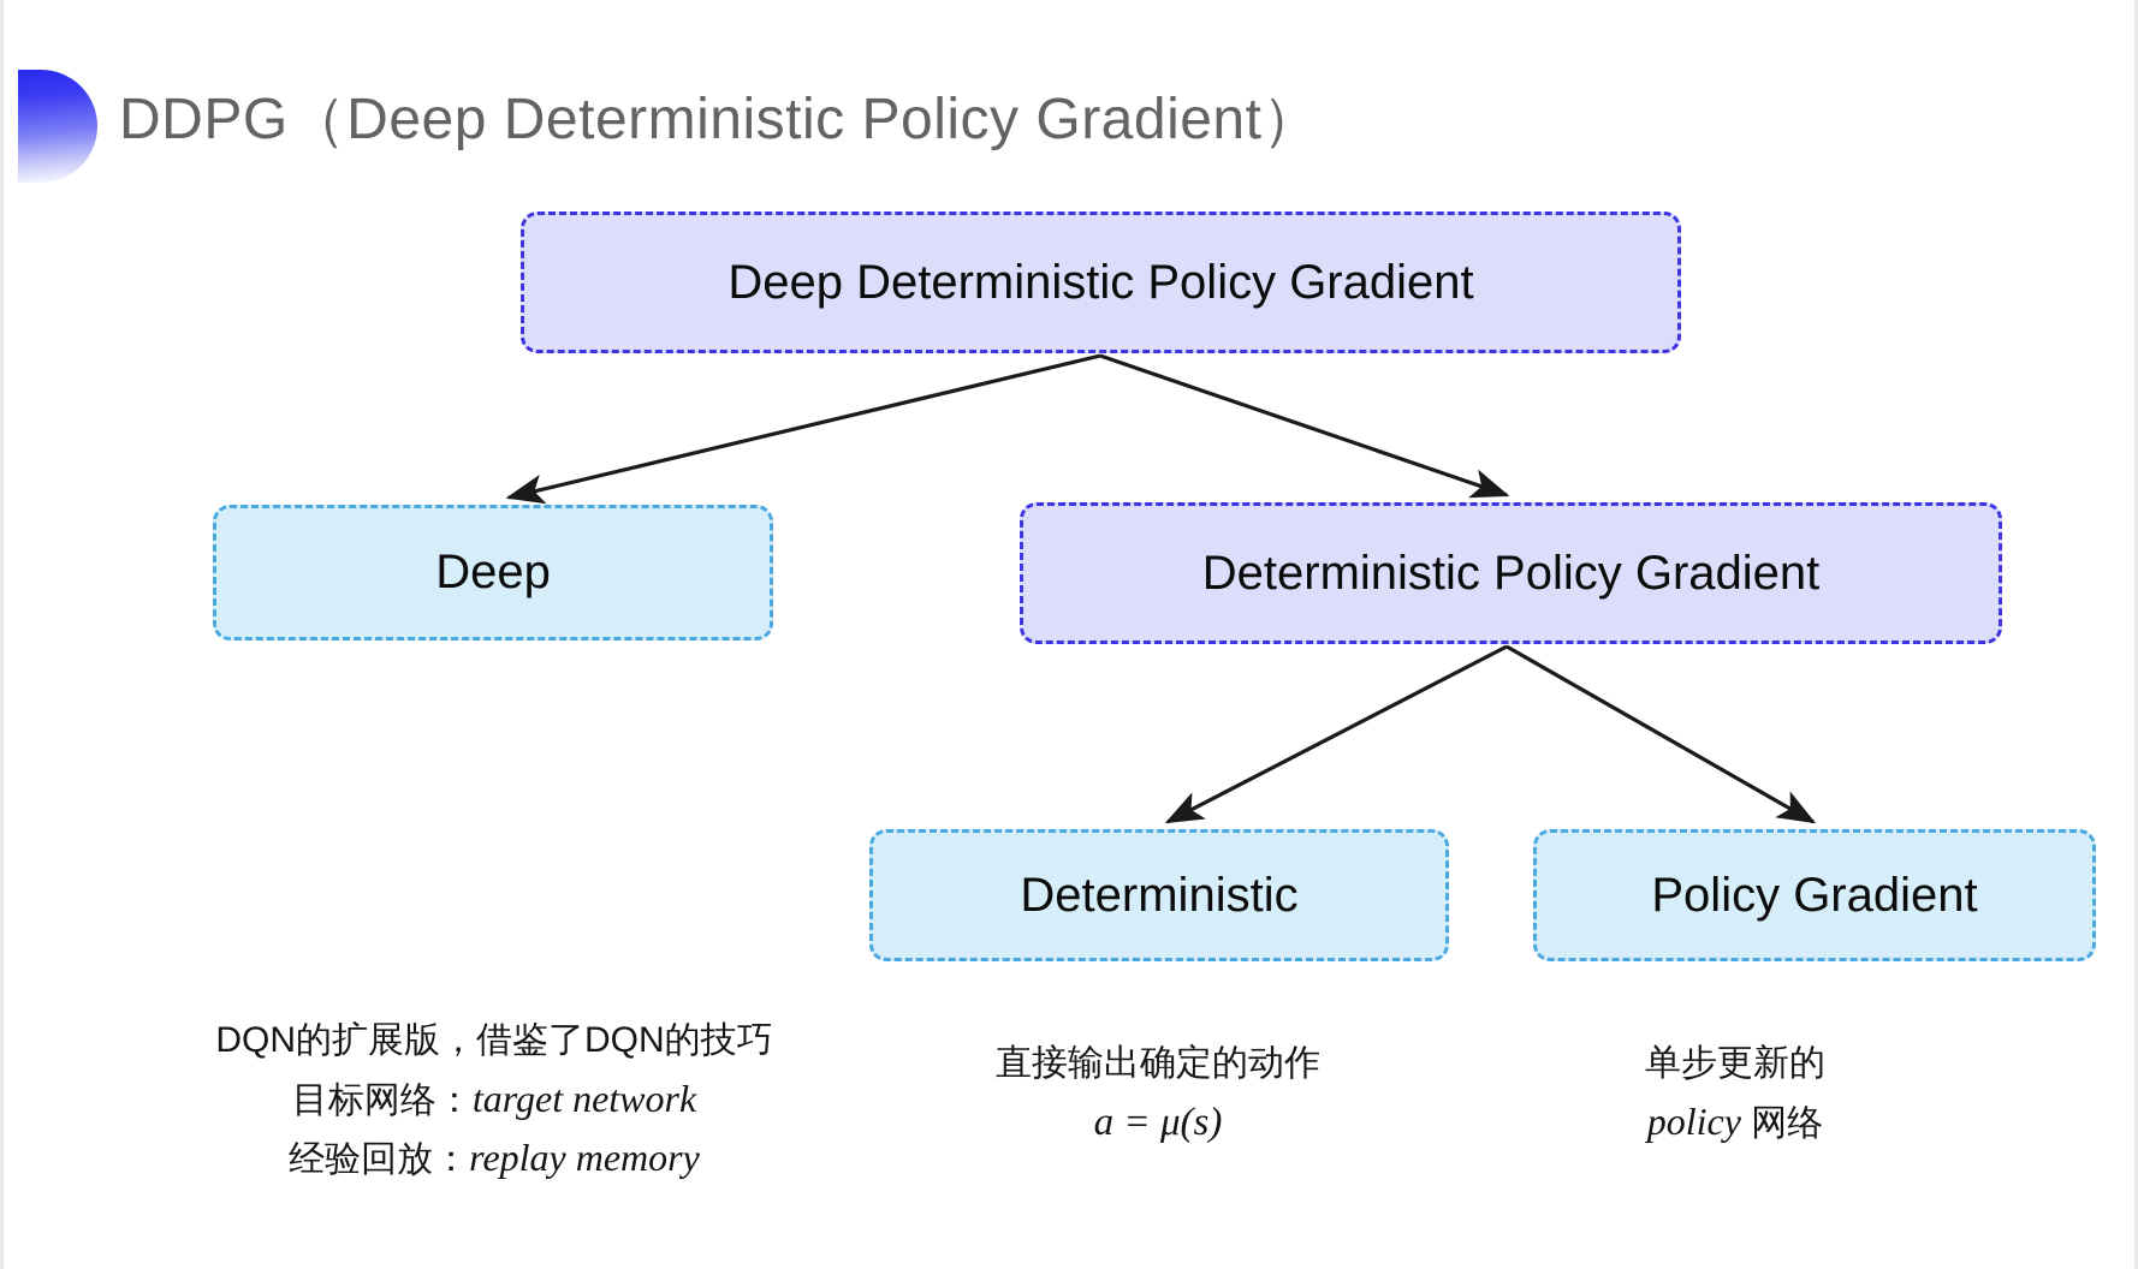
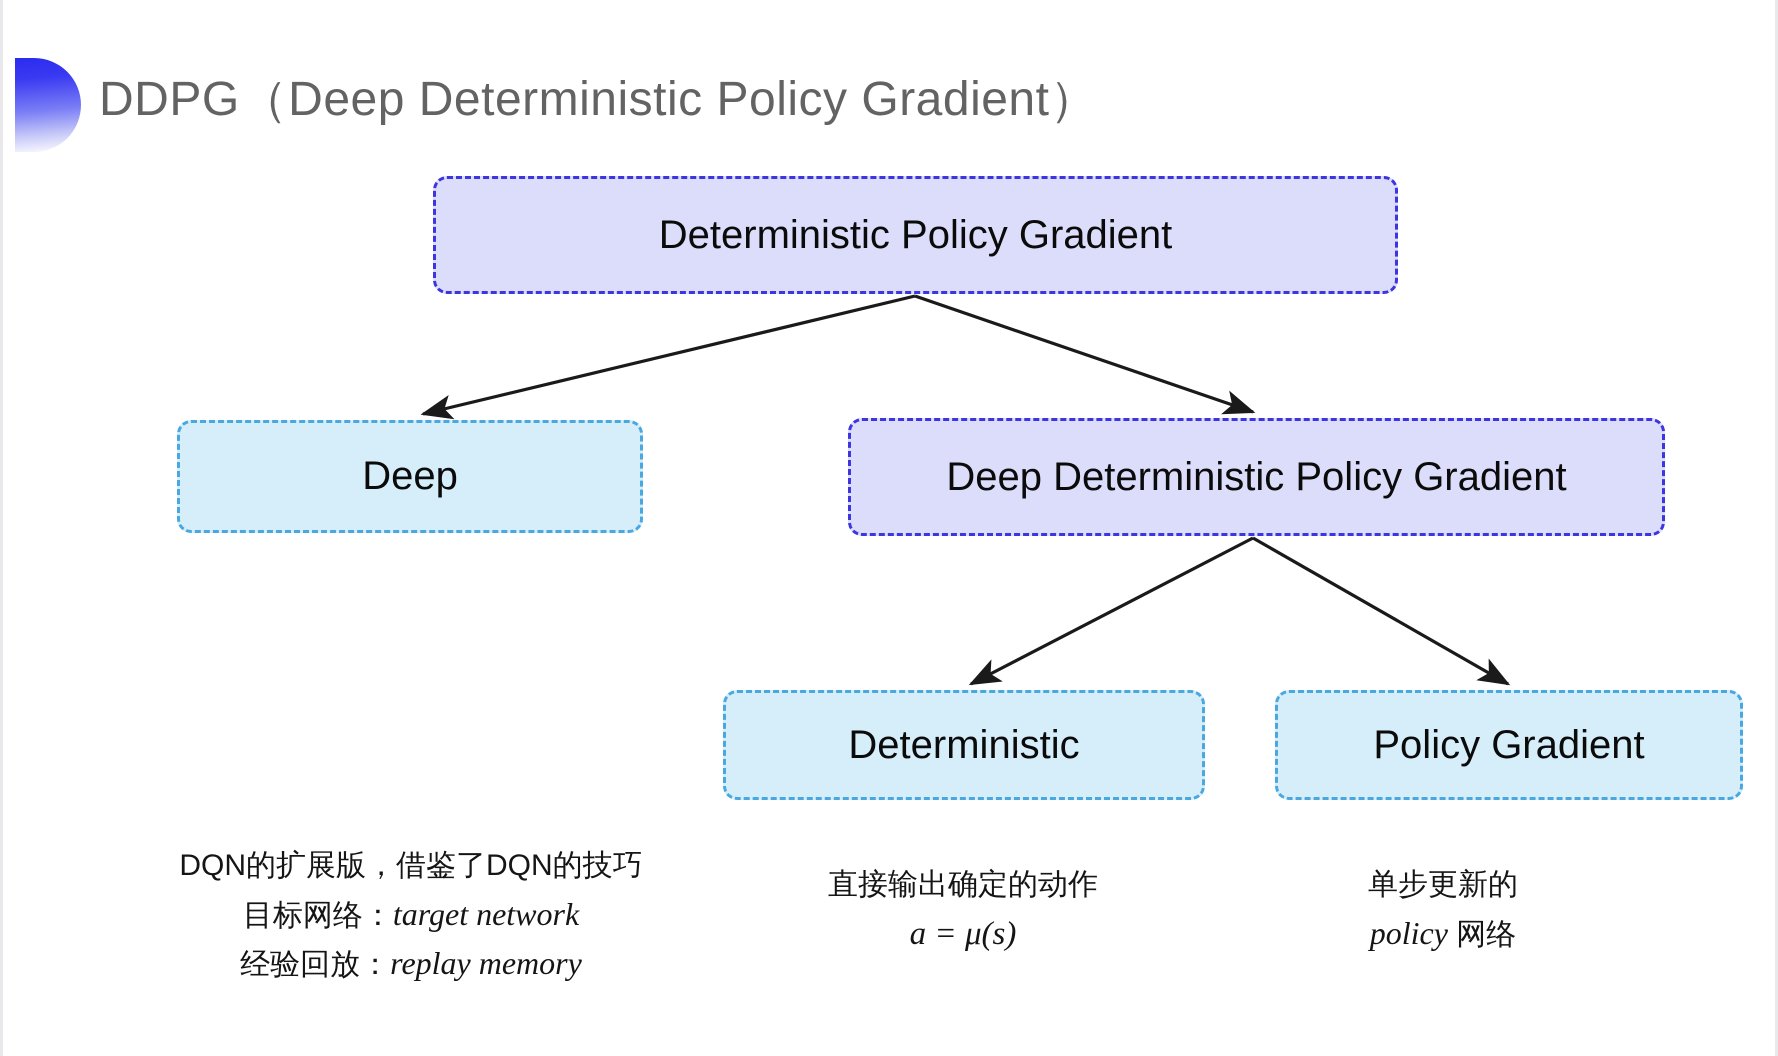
  DDPG（Deep Deterministic Policy Gradient）
- Deep Deterministic Policy Gradient
+ Deterministic Policy Gradient
  Deep
- Deterministic Policy Gradient
+ Deep Deterministic Policy Gradient
  Deterministic
  Policy Gradient
  DQN的扩展版，借鉴了DQN的技巧
  目标网络：target network
  经验回放：replay memory
  直接输出确定的动作
  a = μ(s)
  单步更新的
  policy 网络
